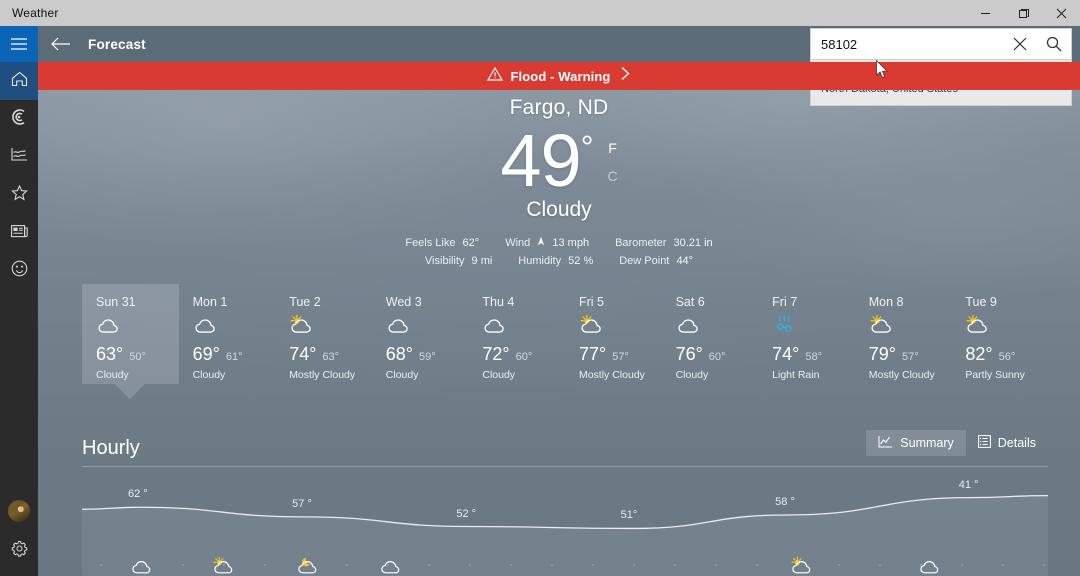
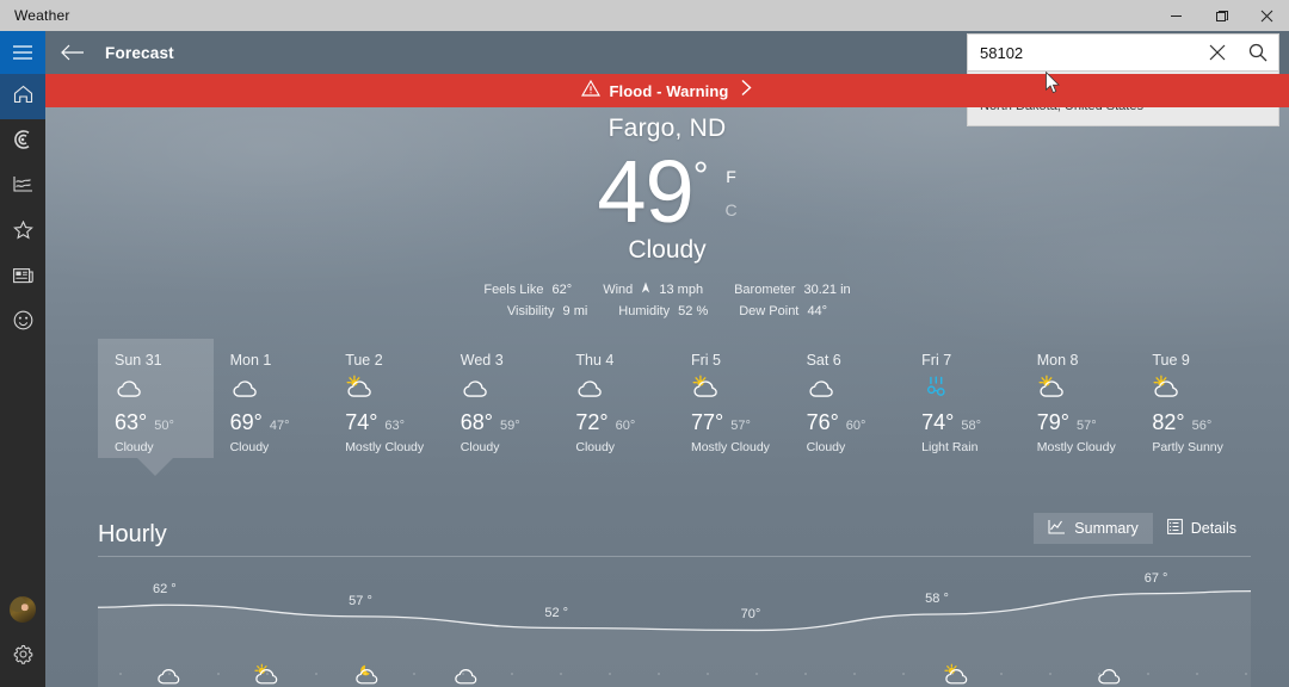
  Weather
  Forecast
  58102
  Flood - Warning
  Fargo, ND
  49
  °
  F
  C
  Cloudy
  Feels Like 62°
  Wind 13 mph
  Barometer 30.21 in
  Visibility 9 mi
  Humidity 52 %
  Dew Point 44°
  Sun 31
  63°
  50°
  Cloudy
  Mon 1
  69°
- 61°
+ 47°
  Cloudy
  Tue 2
  74°
  63°
  Mostly Cloudy
  Wed 3
  68°
  59°
  Cloudy
  Thu 4
  72°
  60°
  Cloudy
  Fri 5
  77°
  57°
  Mostly Cloudy
  Sat 6
  76°
  60°
  Cloudy
  Fri 7
  74°
  58°
  Light Rain
  Mon 8
  79°
  57°
  Mostly Cloudy
  Tue 9
  82°
  56°
  Partly Sunny
  Hourly
  Summary
  Details
  62 °
  57 °
  52 °
- 51°
+ 70°
  58 °
- 41 °
+ 67 °
